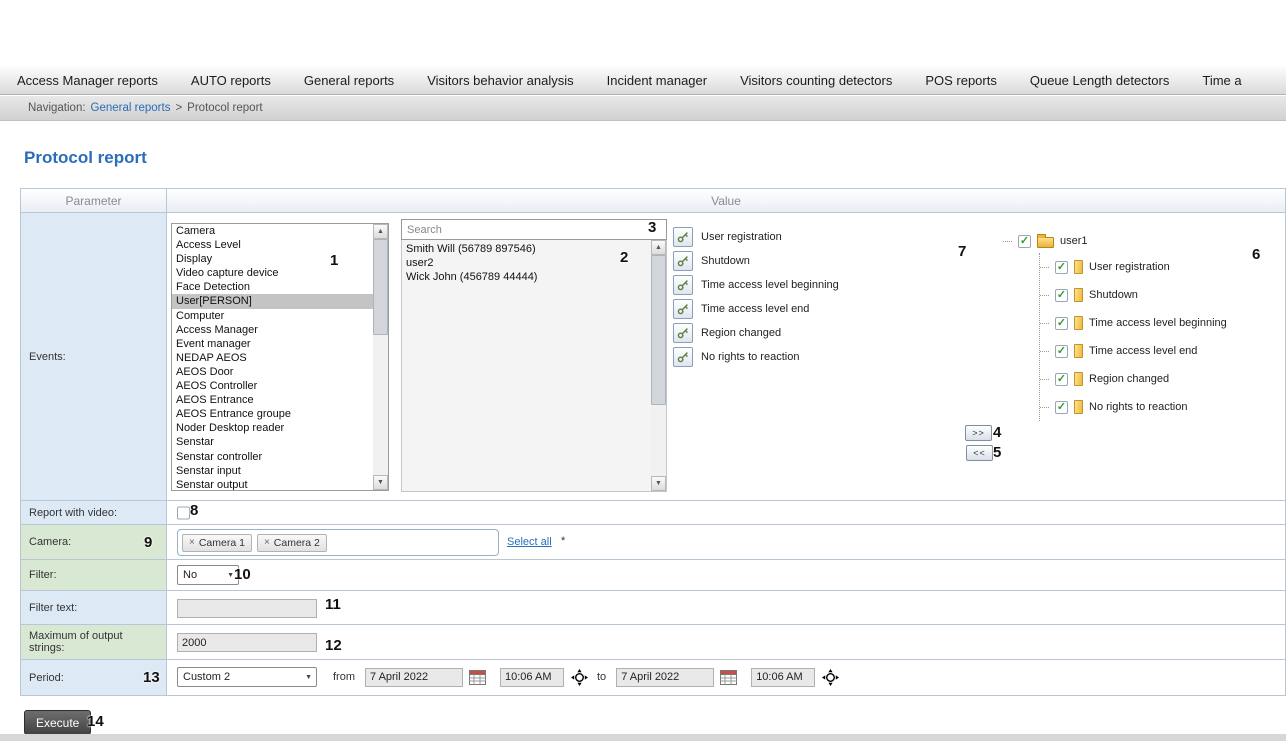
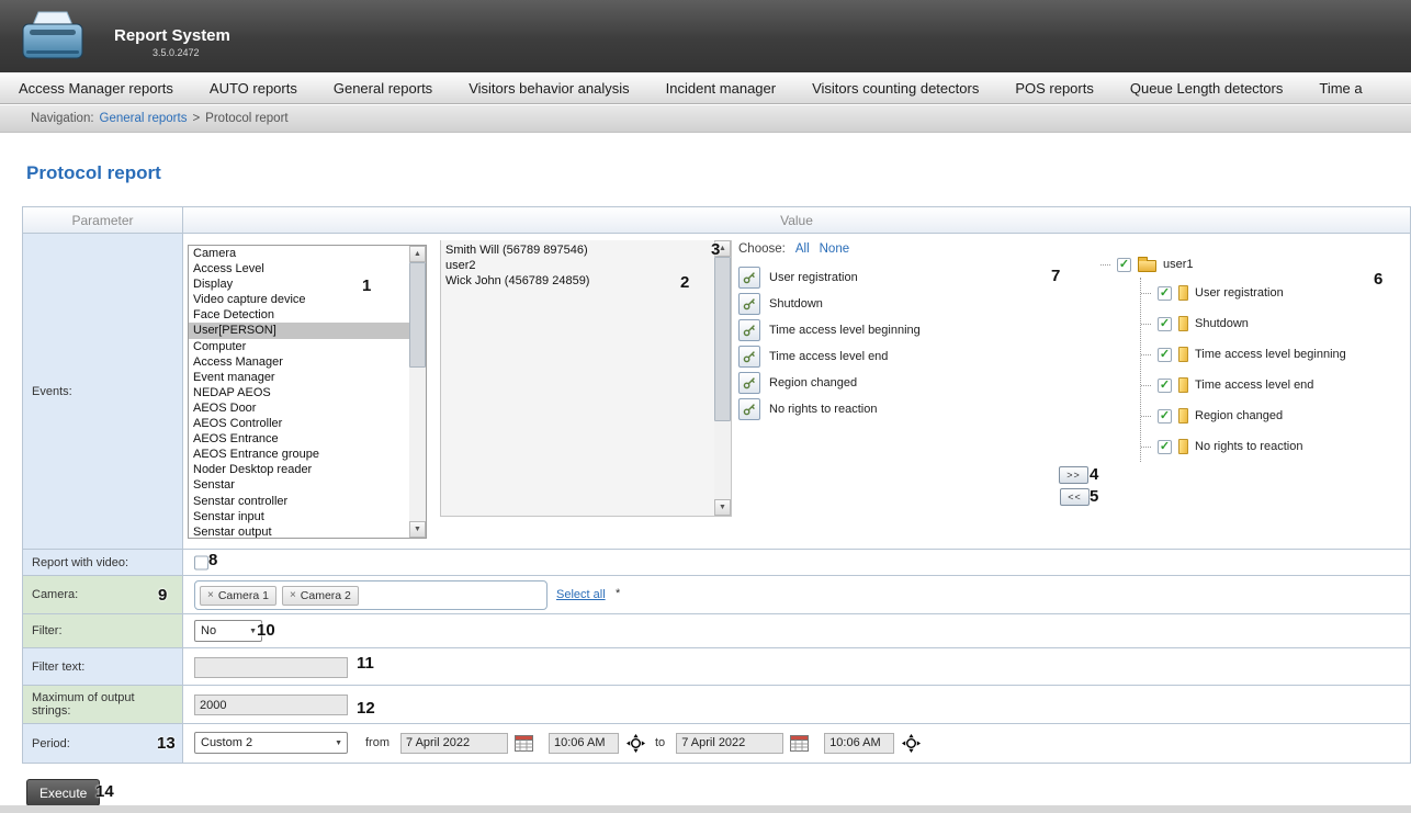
+ Report System
+ 3.5.0.2472
  Access Manager reports
  AUTO reports
  General reports
  Visitors behavior analysis
  Incident manager
  Visitors counting detectors
  POS reports
  Queue Length detectors
  Time a
  Navigation:
  General reports
  >
  Protocol report
  Protocol report
  Parameter
  Value
  Events:
  Camera
  Access Level
  Display
  Video capture device
  Face Detection
  User[PERSON]
  Computer
  Access Manager
  Event manager
  NEDAP AEOS
  AEOS Door
  AEOS Controller
  AEOS Entrance
  AEOS Entrance groupe
  Noder Desktop reader
  Senstar
  Senstar controller
  Senstar input
  Senstar output
- Search
  Smith Will (56789 897546)
  user2
- Wick John (456789 44444)
+ Wick John (456789 24859)
+ Choose:
+ All
+ None
  User registration
  Shutdown
  Time access level beginning
  Time access level end
  Region changed
  No rights to reaction
  >>
  <<
  ✓
  user1
  ✓
  User registration
  ✓
  Shutdown
  ✓
  Time access level beginning
  ✓
  Time access level end
  ✓
  Region changed
  ✓
  No rights to reaction
  Report with video:
  Camera:
  ×
  Camera 1
  ×
  Camera 2
  Select all
  *
  Filter:
  No
  Filter text:
  Maximum of output strings:
  2000
  Period:
  Custom 2
  from
  7 April 2022
  10:06 AM
  to
  7 April 2022
  10:06 AM
  Execute
  1
  2
  3
  4
  5
  6
  7
  8
  9
  10
  11
  12
  13
  14
